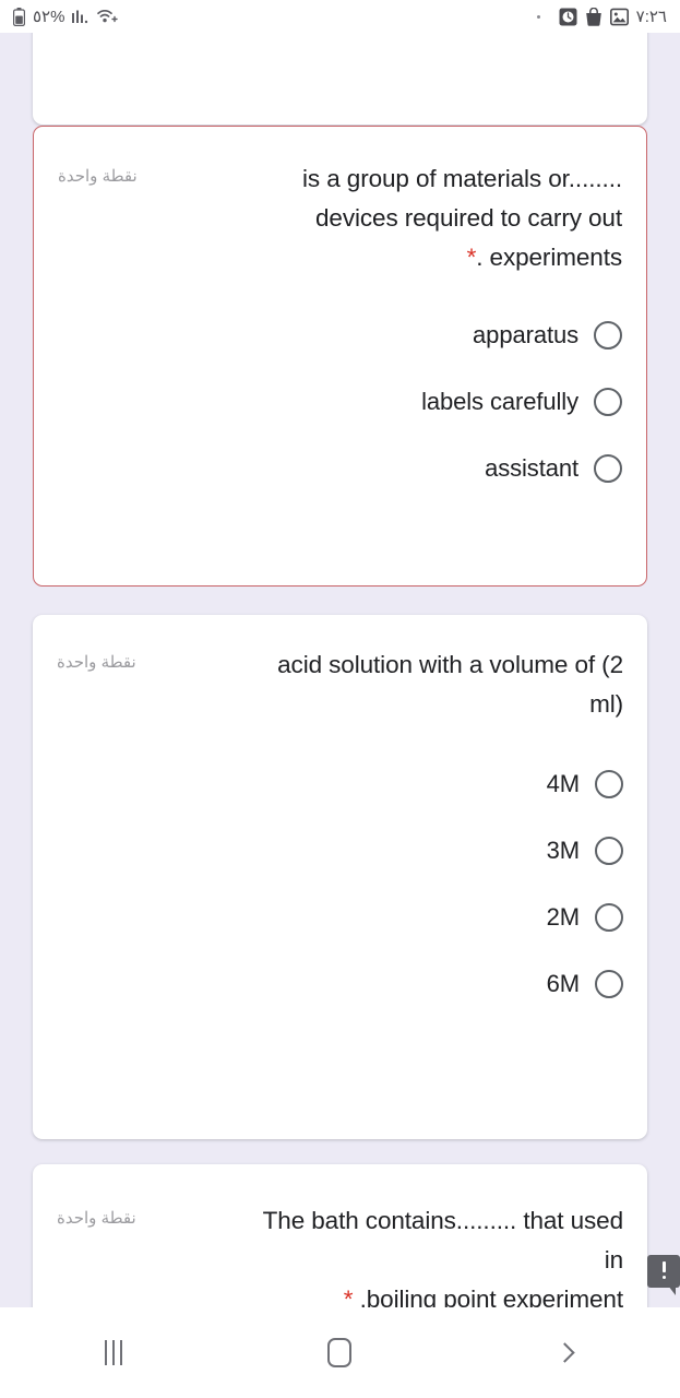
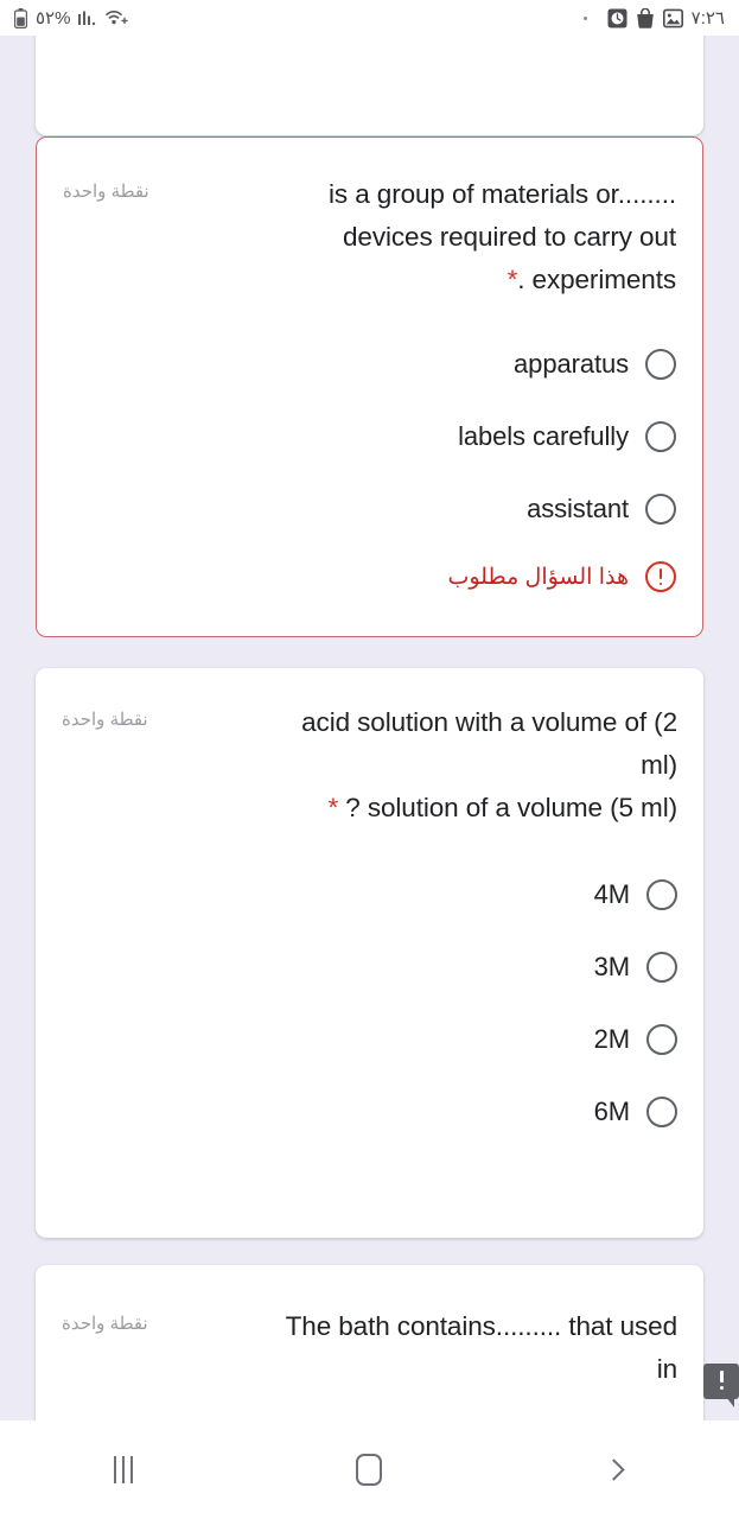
  ٥٢%
  ٧:٢٦
  is a group of materials or........
  devices required to carry out
  *. experiments
  نقطة واحدة
  apparatus
  labels carefully
  assistant
+ هذا السؤال مطلوب
  acid solution with a volume of (2 ml)
+ * ? solution of a volume (5 ml)
  نقطة واحدة
  4M
  3M
  2M
  6M
  The bath contains......... that used in
- * .boiling point experiment
  نقطة واحدة
